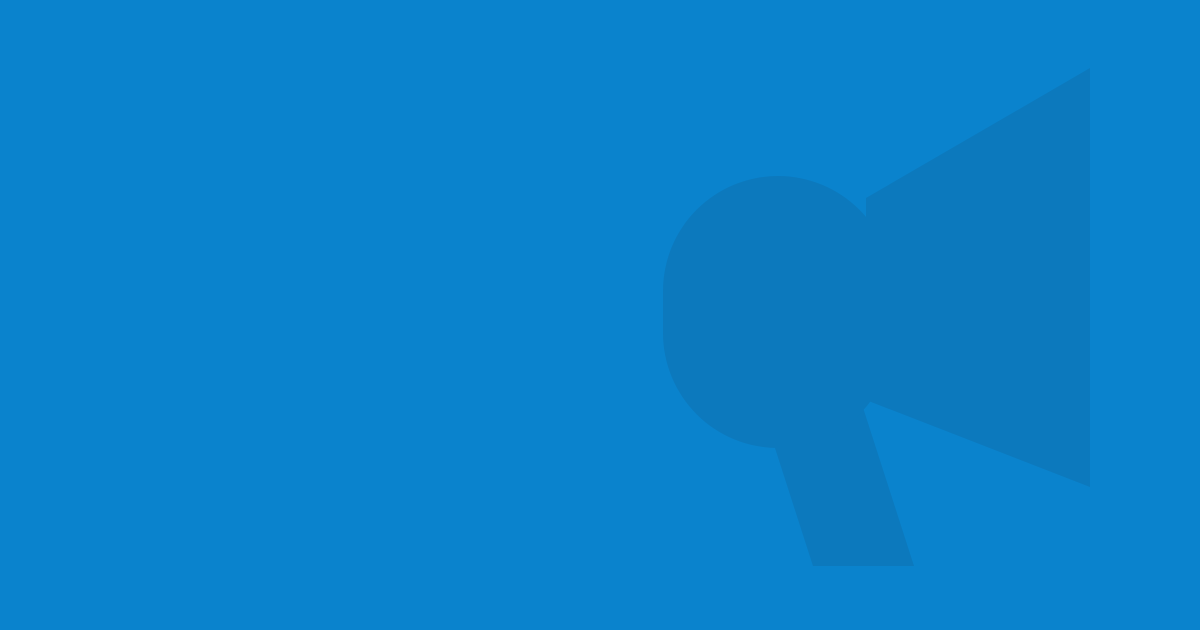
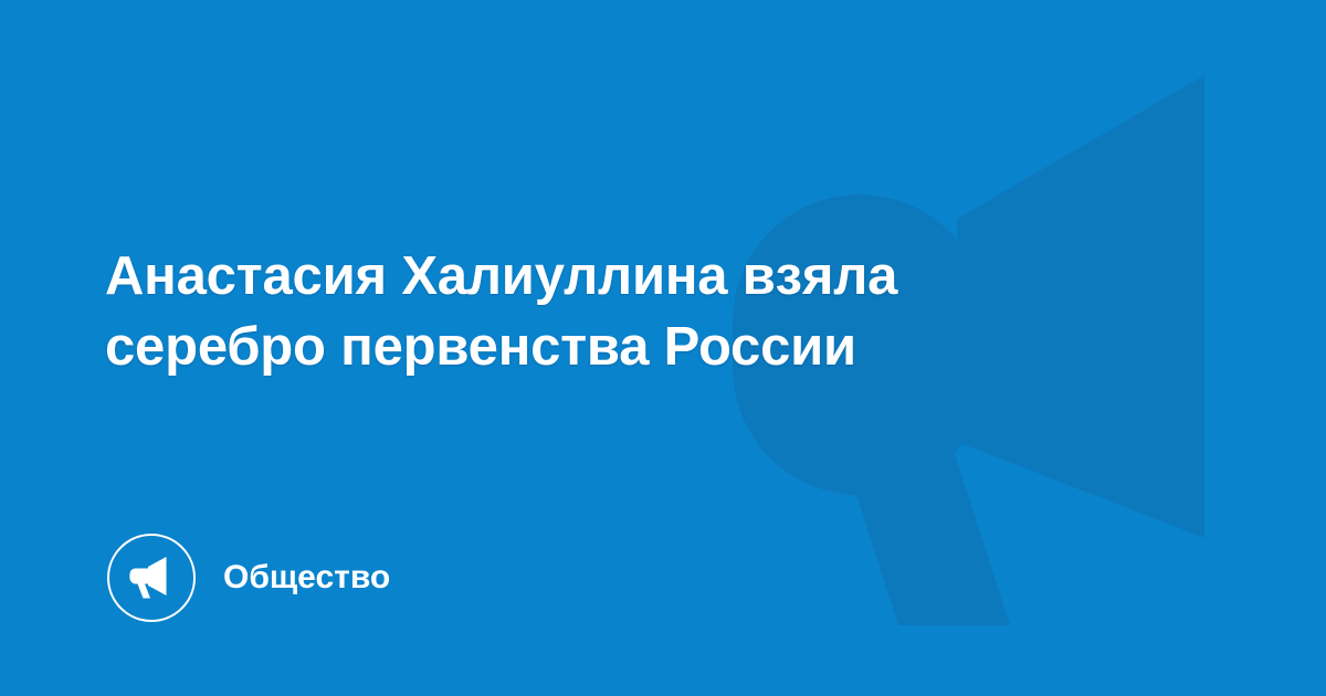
+ Анастасия Халиуллина взяла
+ серебро первенства России
+ Общество
